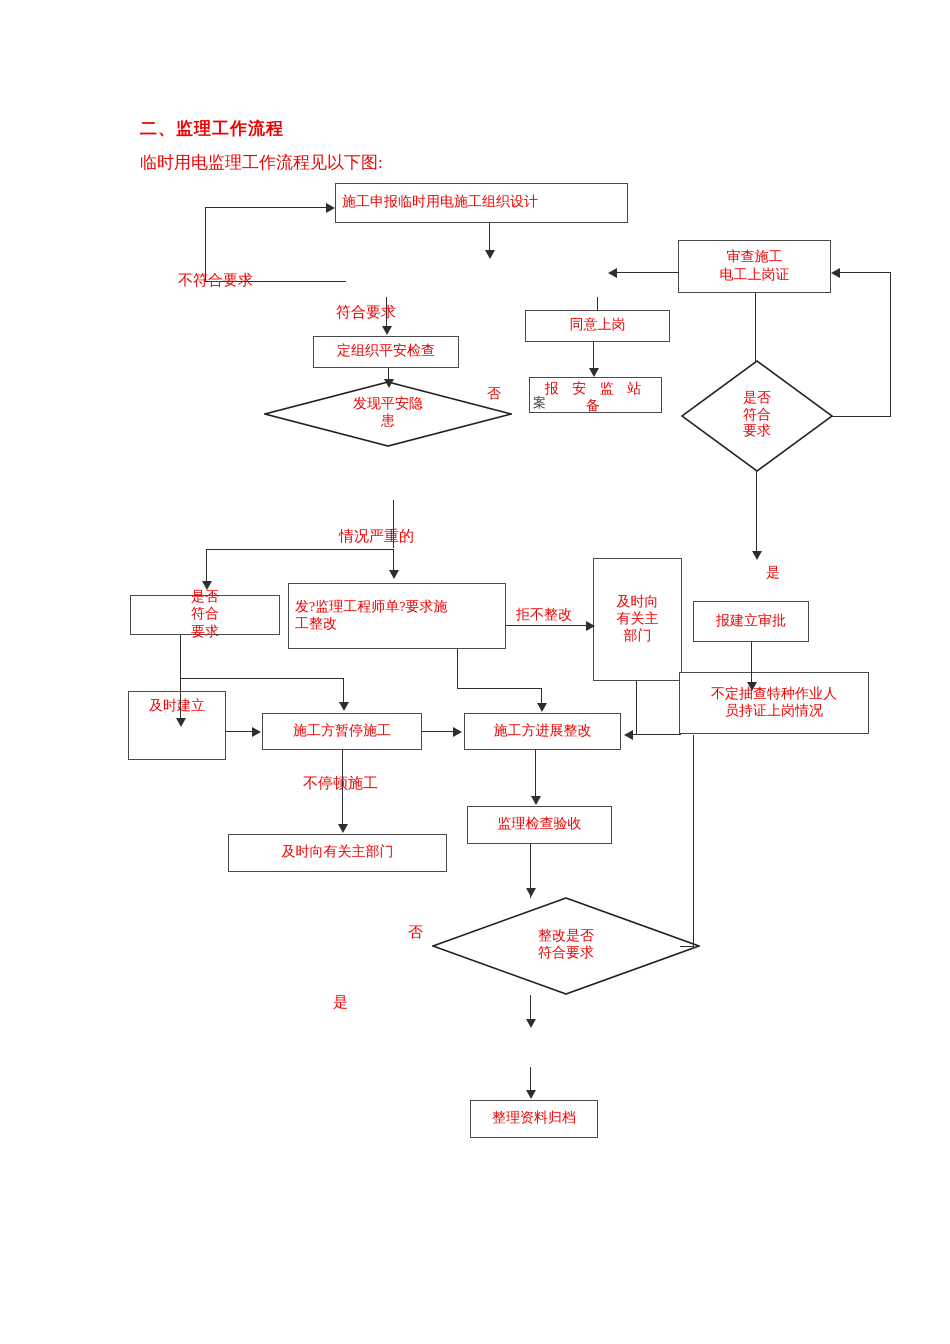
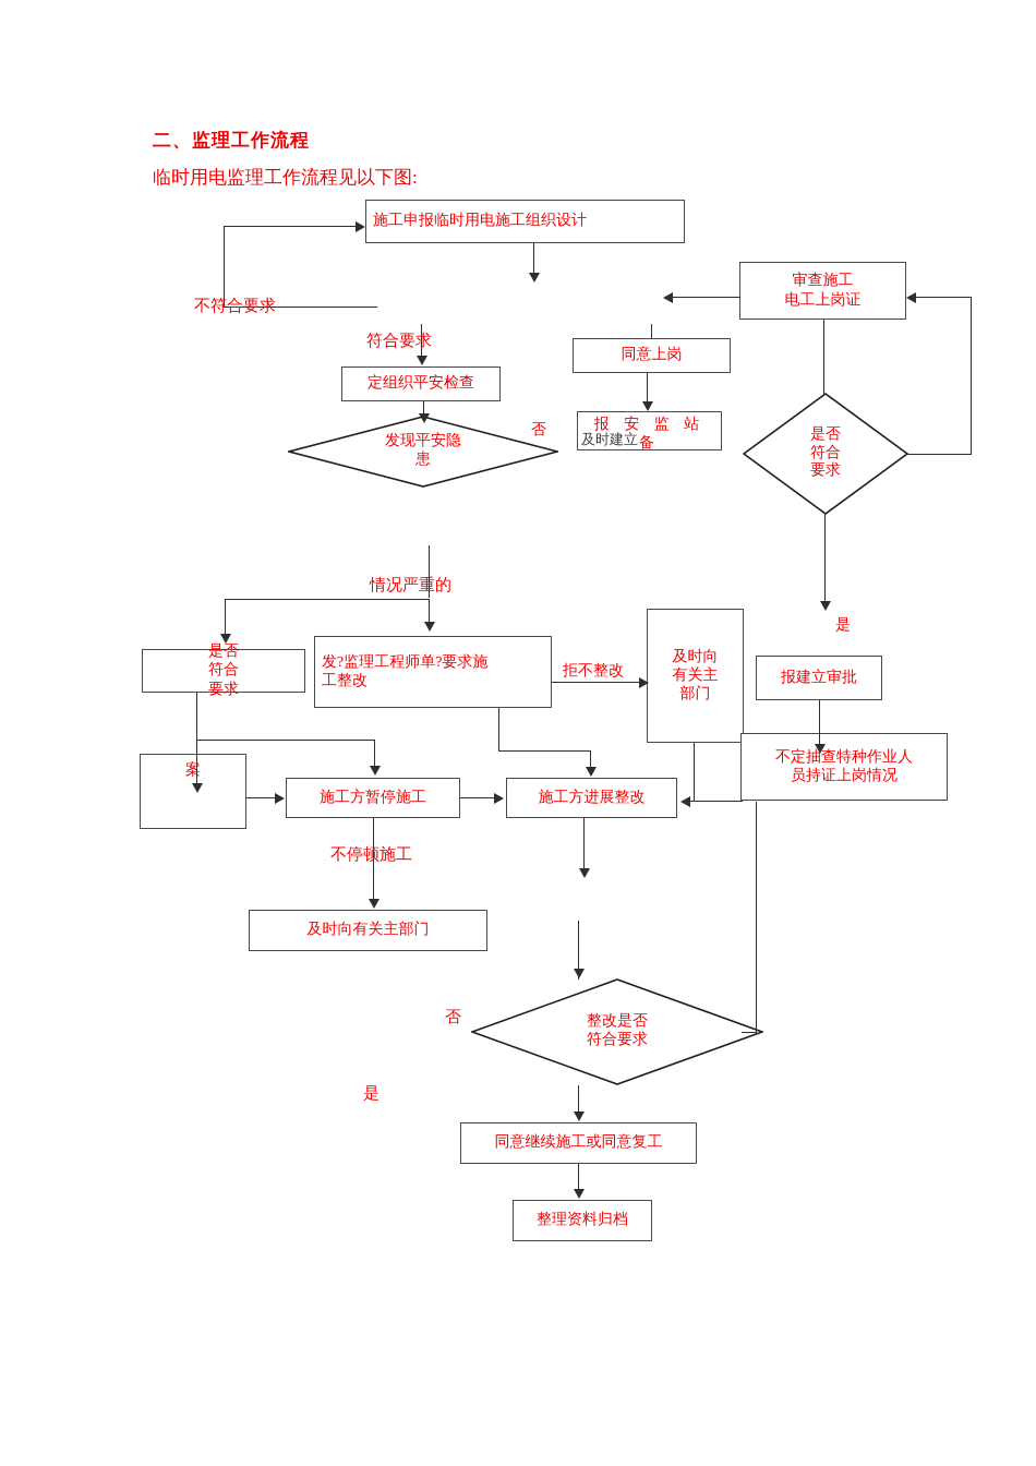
  二、监理工作流程
  临时用电监理工作流程见以下图:
  施工申报临时用电施工组织设计
  审查施工
  电工上岗证
  同意上岗
  报 安 监 站 备
- 案
+ 及时建立
  定组织平安检查
  发现平安隐
  患
  是否
  符合
  要求
  不符合要求
  符合要求
  否
  情况严重的
  是否
  符合
  要求
  发?监理工程师单?要求施
  工整改
  及时向
  有关主
  部门
  报建立审批
  不定抽查特种作业人
  员持证上岗情况
- 及时建立
+ 案
  施工方暂停施工
  施工方进展整改
  及时向有关主部门
- 监理检查验收
  整改是否
  符合要求
+ 同意继续施工或同意复工
  整理资料归档
  是
  拒不整改
  不停顿施工
  否
  是
